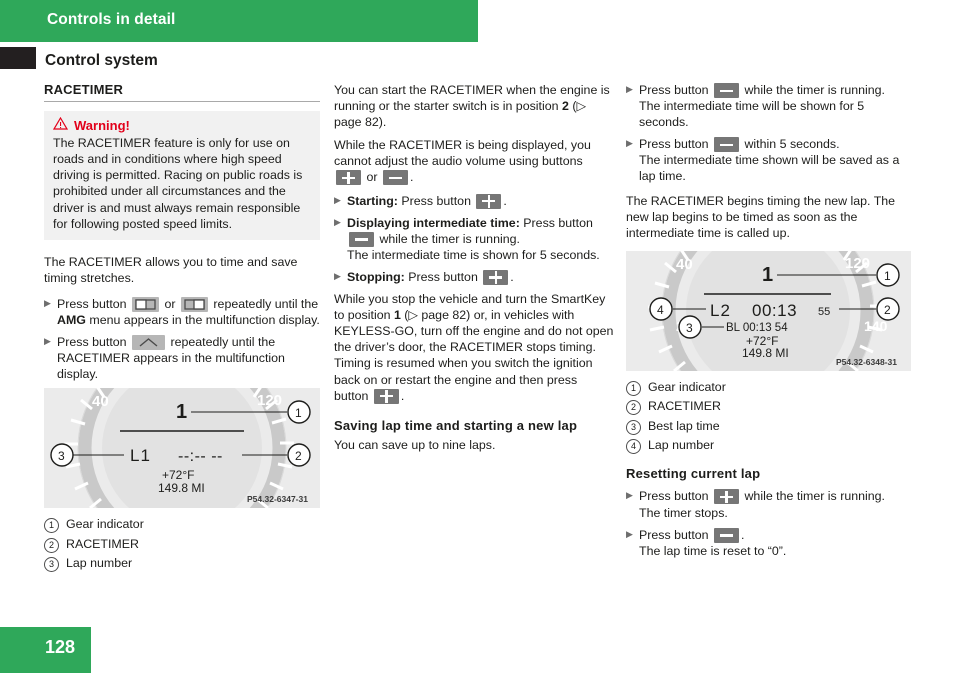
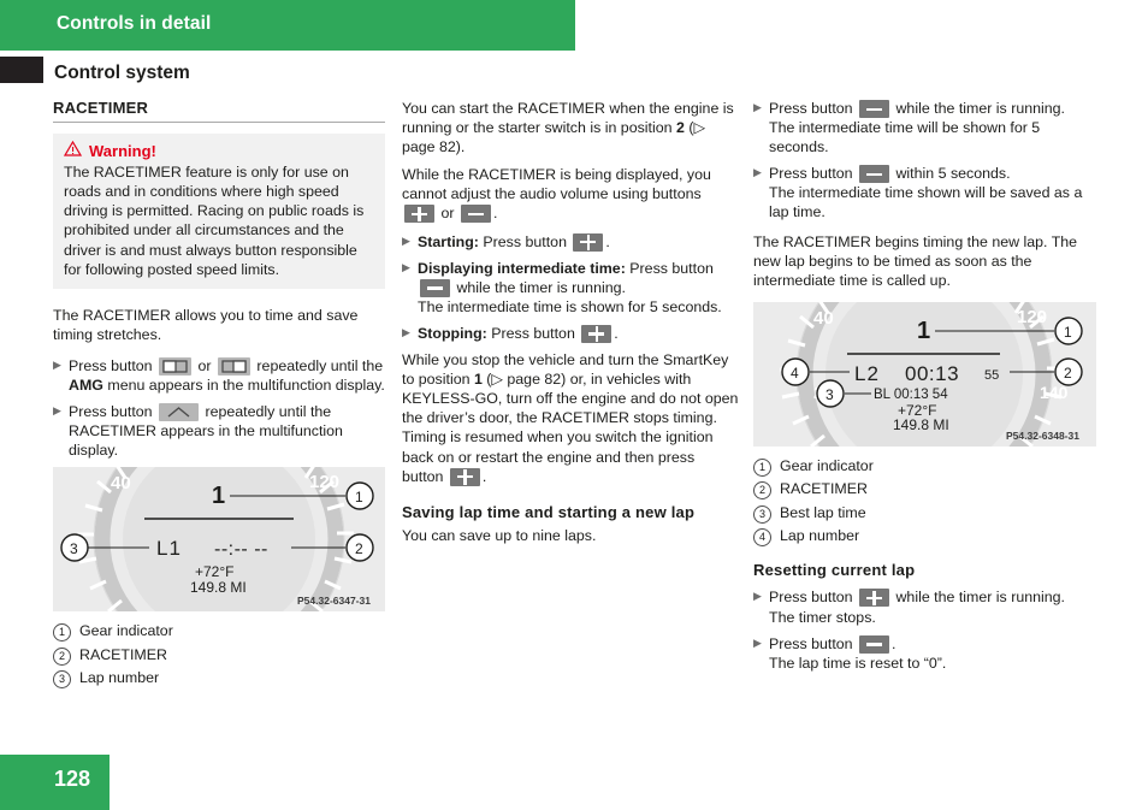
  Controls in detail
  Control system
  RACETIMER
  Warning!
- The RACETIMER feature is only for use on roads and in conditions where high speed driving is permitted. Racing on public roads is prohibited under all circumstances and the driver is and must always remain responsible for following posted speed limits.
+ The RACETIMER feature is only for use on roads and in conditions where high speed driving is permitted. Racing on public roads is prohibited under all circumstances and the driver is and must always button responsible for following posted speed limits.
  The RACETIMER allows you to time and save timing stretches.
  ▶
  Press button or repeatedly until the AMG menu appears in the multifunction display.
  ▶
  Press button repeatedly until the RACETIMER appears in the multifunction display.
  40
  120
  1
  1
  L1
  --:-- --
  3
  2
  +72°F
  149.8 MI
  P54.32-6347-31
  1
  Gear indicator
  2
  RACETIMER
  3
  Lap number
  You can start the RACETIMER when the engine is running or the starter switch is in position 2 (▷ page 82).
  While the RACETIMER is being displayed, you cannot adjust the audio volume using buttons or .
  ▶
  Starting: Press button .
  ▶
  Displaying intermediate time: Press button while the timer is running.
  The intermediate time is shown for 5 seconds.
  ▶
  Stopping: Press button .
  While you stop the vehicle and turn the SmartKey to position 1 (▷ page 82) or, in vehicles with KEYLESS-GO, turn off the engine and do not open the driver’s door, the RACETIMER stops timing. Timing is resumed when you switch the ignition back on or restart the engine and then press button .
  Saving lap time and starting a new lap
  You can save up to nine laps.
  ▶
  Press button while the timer is running.
  The intermediate time will be shown for 5 seconds.
  ▶
  Press button within 5 seconds.
  The intermediate time shown will be saved as a lap time.
  The RACETIMER begins timing the new lap. The new lap begins to be timed as soon as the intermediate time is called up.
  40
  120
  140
  1
  1
  L2
  00:13
  55
  4
  2
  BL 00:13 54
  3
  +72°F
  149.8 MI
  P54.32-6348-31
  1
  Gear indicator
  2
  RACETIMER
  3
  Best lap time
  4
  Lap number
  Resetting current lap
  ▶
  Press button while the timer is running.
  The timer stops.
  ▶
  Press button .
  The lap time is reset to “0”.
  128
